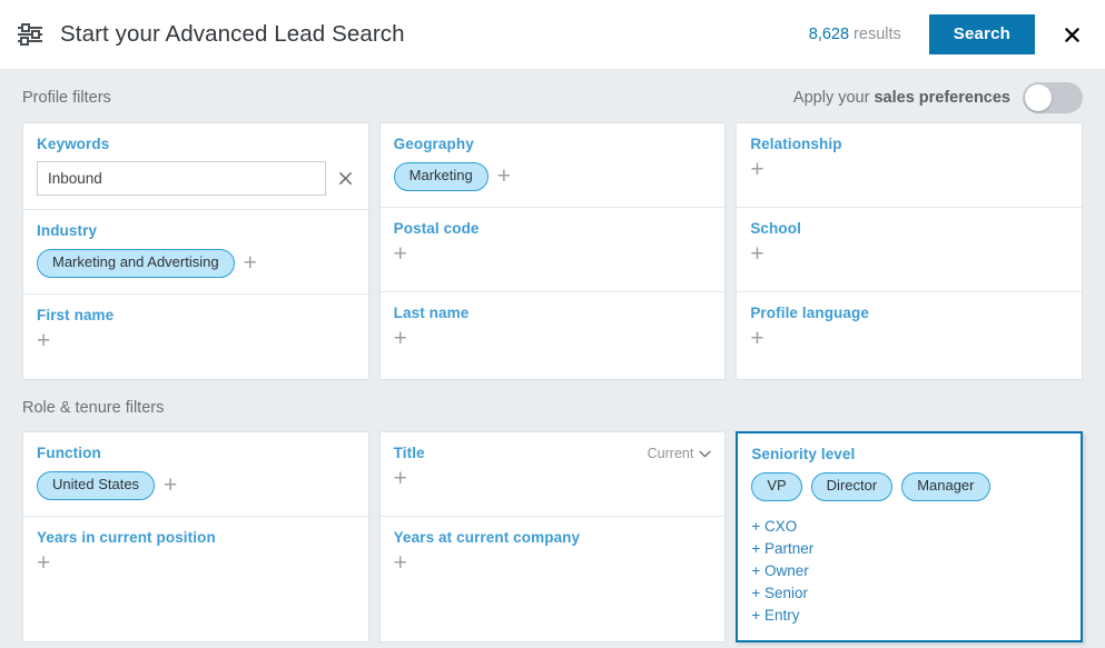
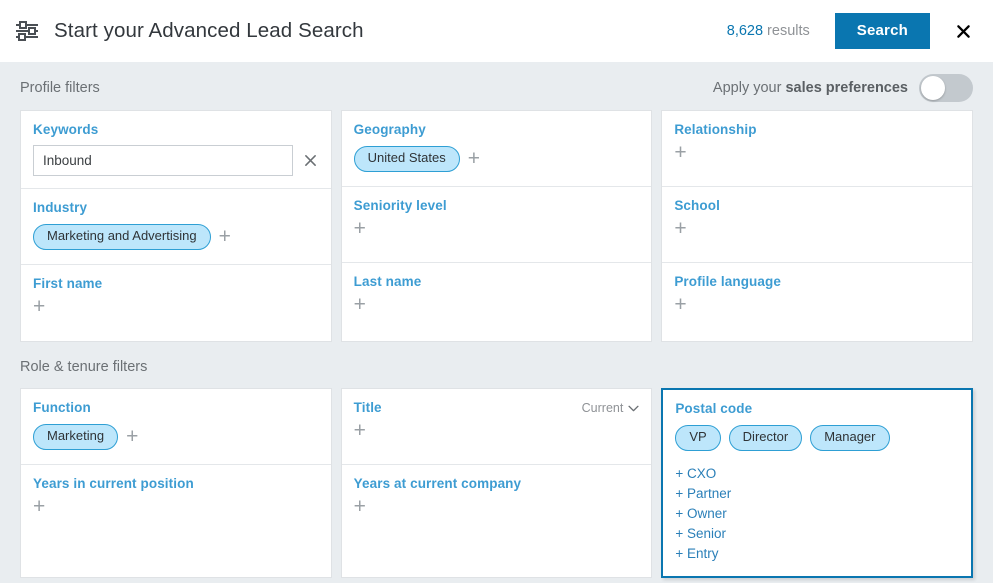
  Start your Advanced Lead Search
  8,628
  results
  Search
  Profile filters
  Apply your sales preferences
  Keywords
  Inbound
  Industry
  Marketing and Advertising
  +
  First name
  +
  Geography
- Marketing
+ United States
  +
- Postal code
+ Seniority level
  +
  Last name
  +
  Relationship
  +
  School
  +
  Profile language
  +
  Role & tenure filters
  Function
- United States
+ Marketing
  +
  Years in current position
  +
  Title
  Current
  +
  Years at current company
  +
- Seniority level
+ Postal code
  VP
  Director
  Manager
  + CXO
  + Partner
  + Owner
  + Senior
  + Entry
